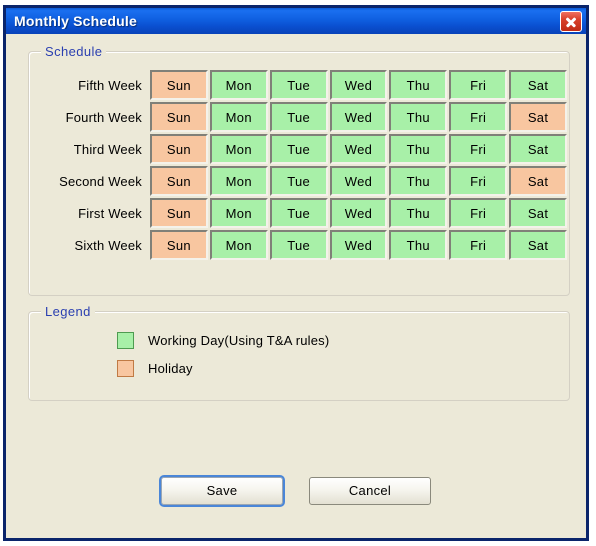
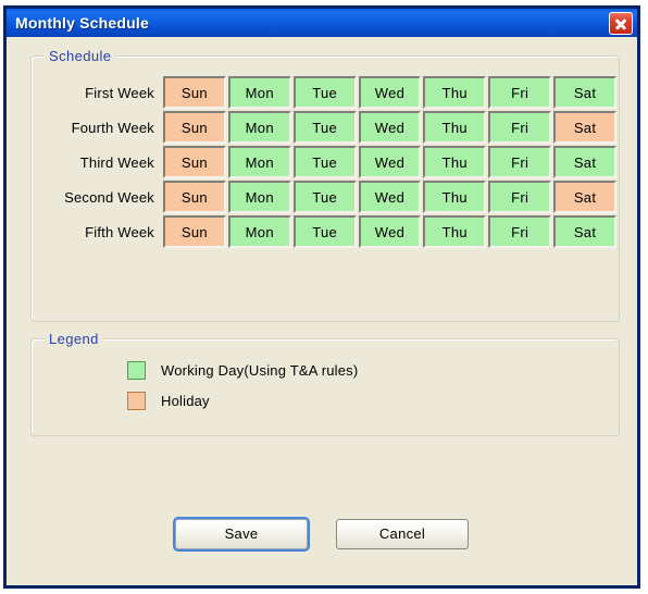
  Monthly Schedule
  Schedule
- Fifth Week	Sun	Mon	Tue	Wed	Thu	Fri	Sat
+ First Week	Sun	Mon	Tue	Wed	Thu	Fri	Sat
  Fourth Week	Sun	Mon	Tue	Wed	Thu	Fri	Sat
  Third Week	Sun	Mon	Tue	Wed	Thu	Fri	Sat
  Second Week	Sun	Mon	Tue	Wed	Thu	Fri	Sat
- First Week	Sun	Mon	Tue	Wed	Thu	Fri	Sat
+ Fifth Week	Sun	Mon	Tue	Wed	Thu	Fri	Sat
- Sixth Week	Sun	Mon	Tue	Wed	Thu	Fri	Sat
  Legend
  Working Day(Using T&A rules)
  Holiday
  Save
  Cancel
